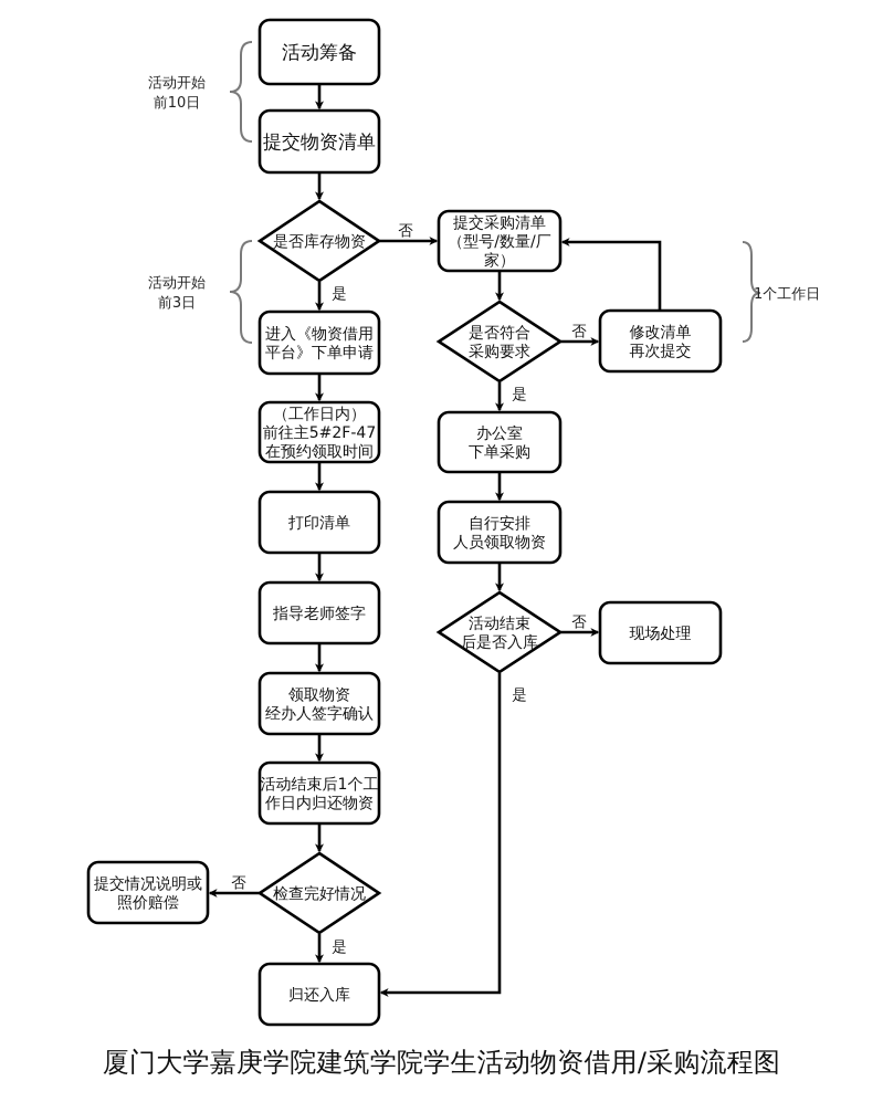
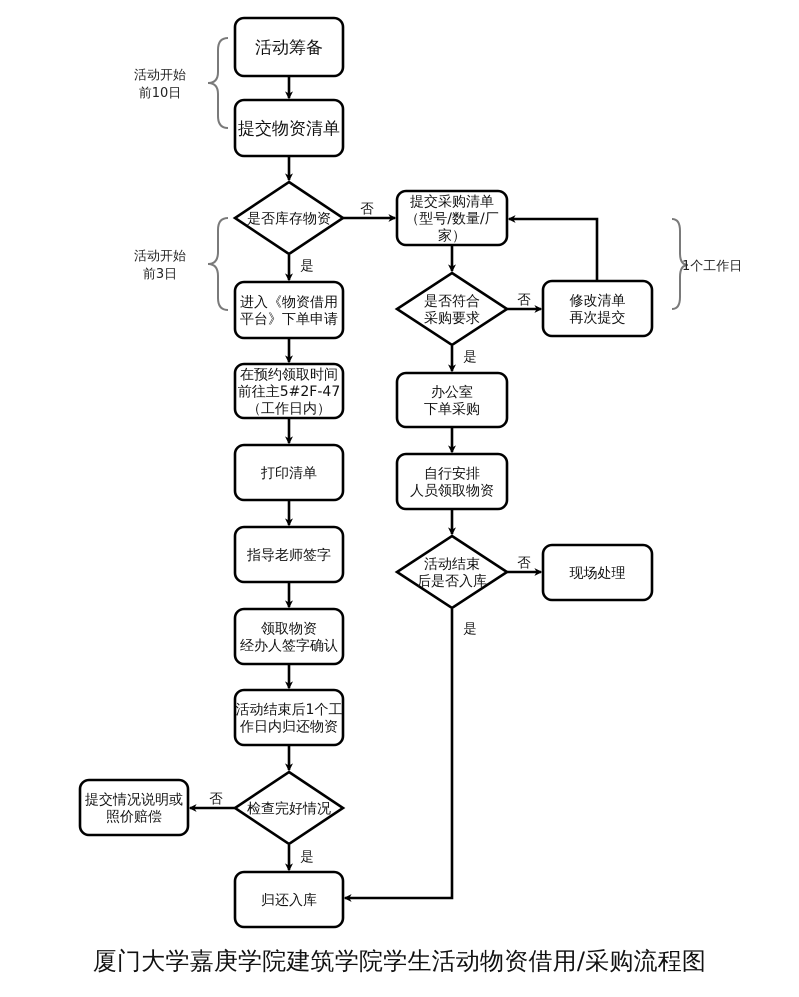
  否
  是
  否
  是
  否
  是
  否
  是
  活动开始
  前10日
  活动开始
  前3日
  1个工作日
  活动筹备
  提交物资清单
  是否库存物资
  进入《物资借用
  平台》下单申请
- （工作日内）
+ 在预约领取时间
  前往主5#2F-47
- 在预约领取时间
+ （工作日内）
  打印清单
  指导老师签字
  领取物资
  经办人签字确认
  活动结束后1个工
  作日内归还物资
  检查完好情况
  提交情况说明或
  照价赔偿
  归还入库
  提交采购清单
  （型号/数量/厂
  家）
  是否符合
  采购要求
  修改清单
  再次提交
  办公室
  下单采购
  自行安排
  人员领取物资
  活动结束
  后是否入库
  现场处理
  厦门大学嘉庚学院建筑学院学生活动物资借用/采购流程图
